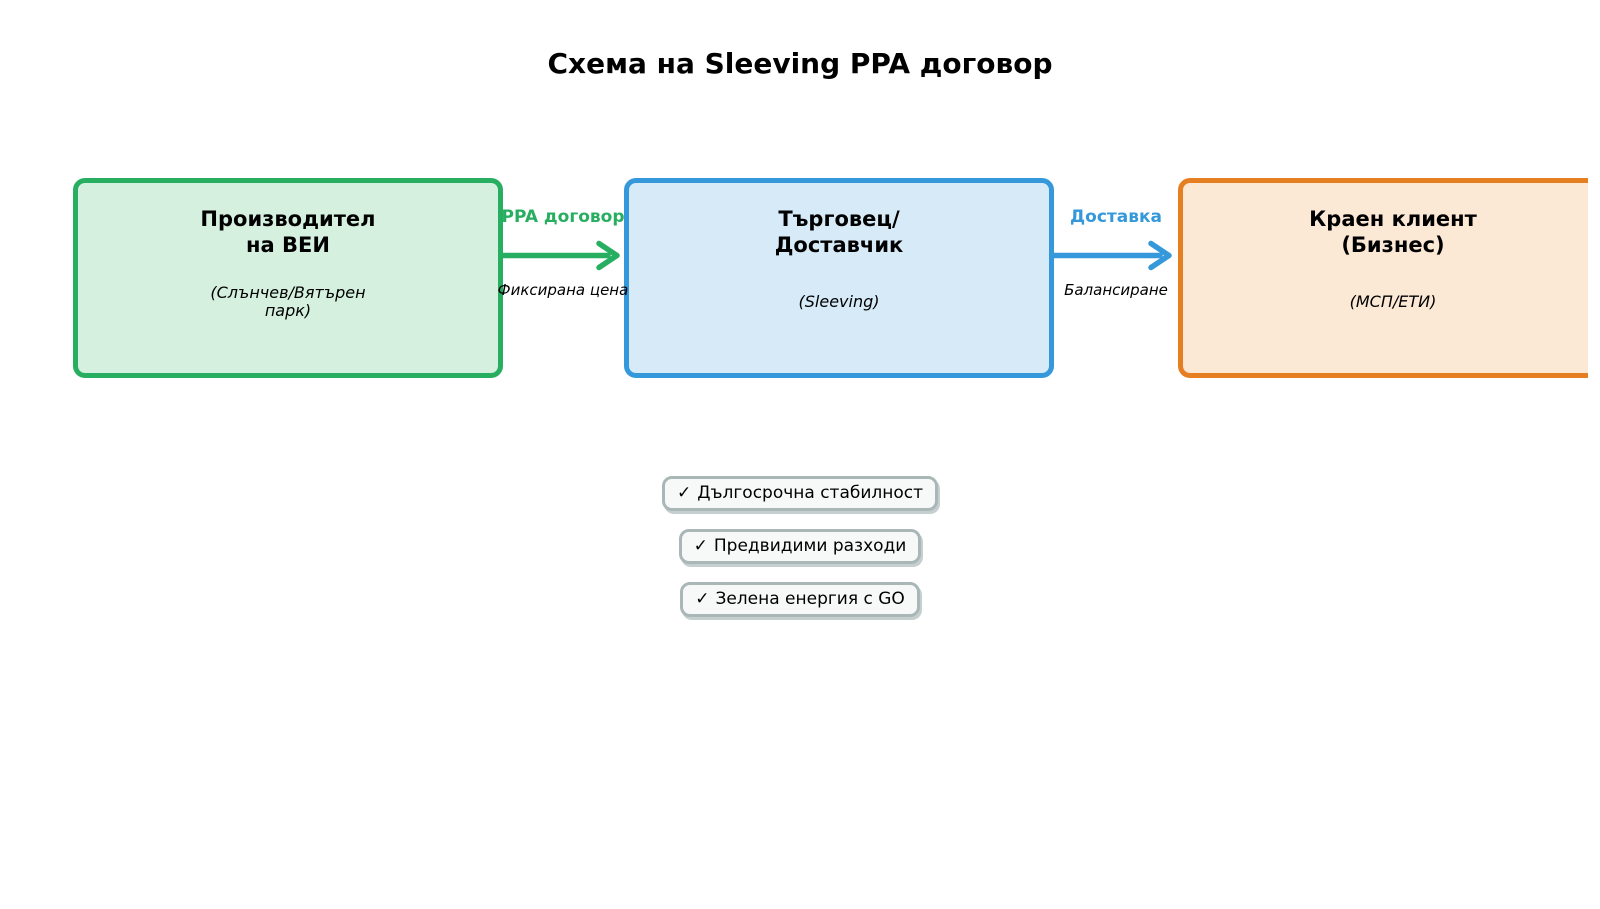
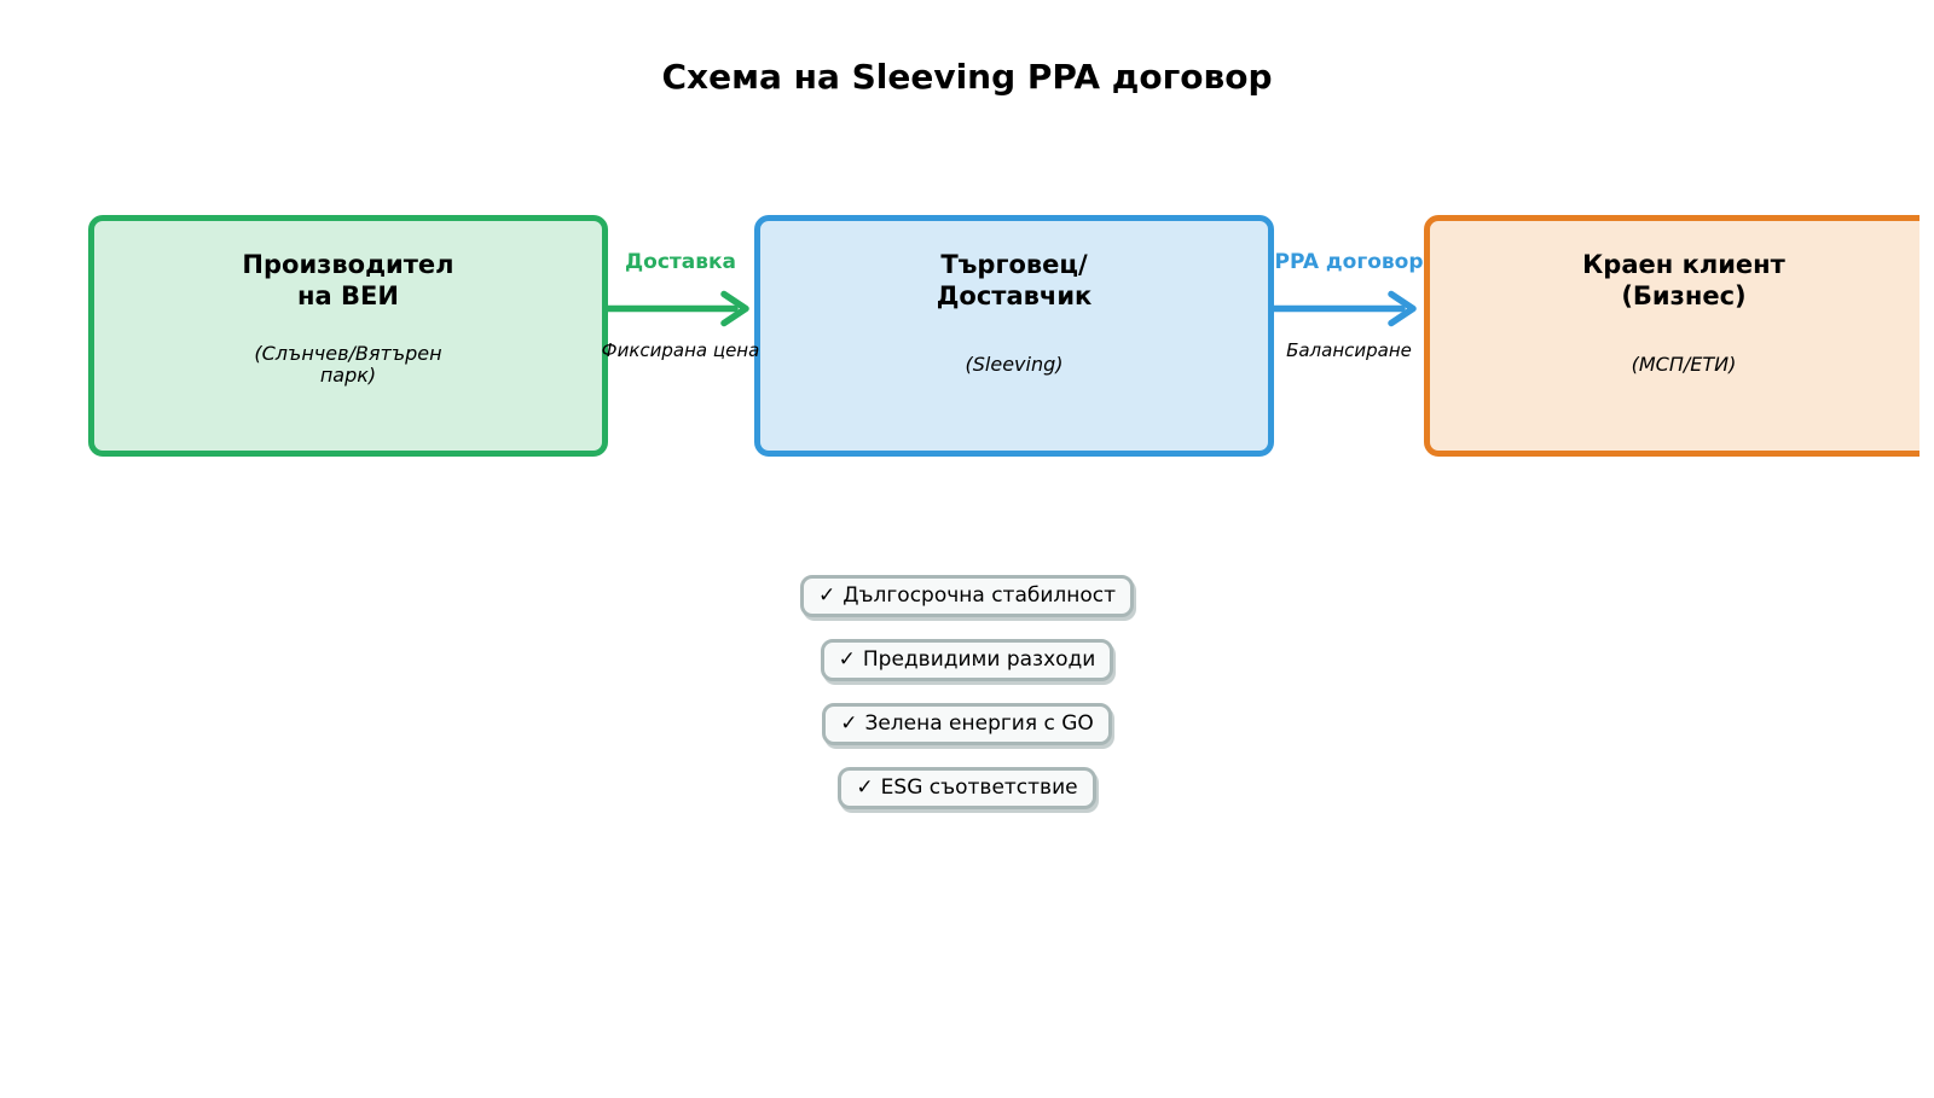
  Схема на Sleeving PPA договор
  Производител
  на ВЕИ
  (Слънчев/Вятърен
  парк)
  Търговец/
  Доставчик
  (Sleeving)
  Краен клиент
  (Бизнес)
  (МСП/ЕТИ)
- PPA договор
+ Доставка
  Фиксирана цена
- Доставка
+ PPA договор
  Балансиране
  ✓ Дългосрочна стабилност
  ✓ Предвидими разходи
  ✓ Зелена енергия с GO
+ ✓ ESG съответствие
